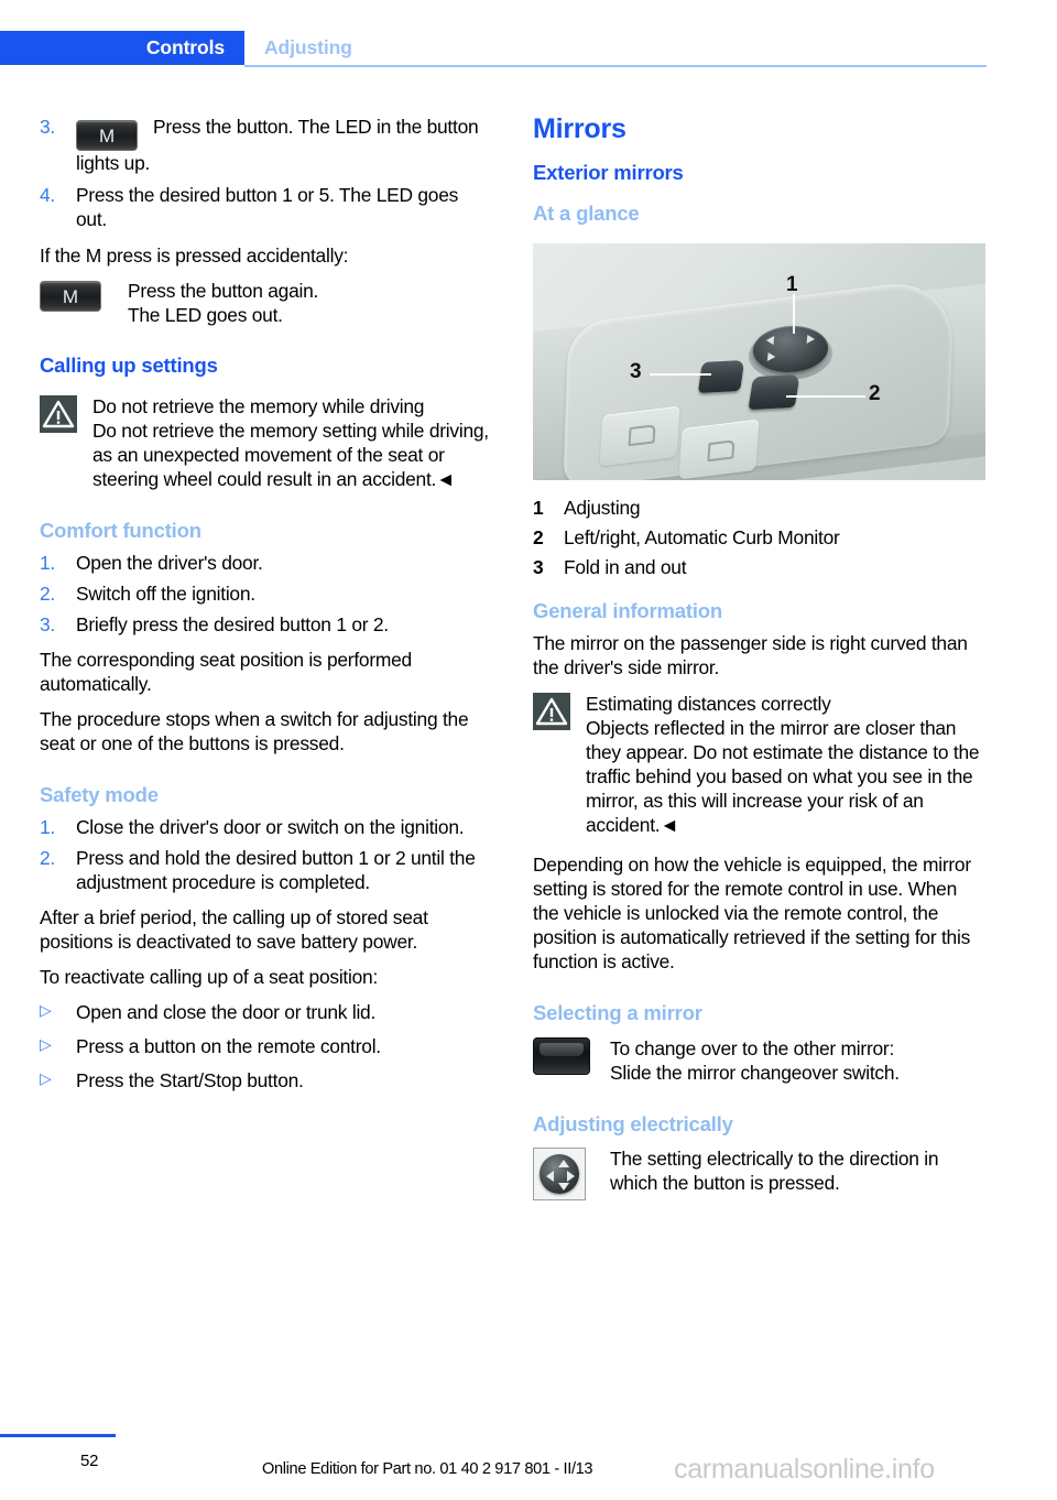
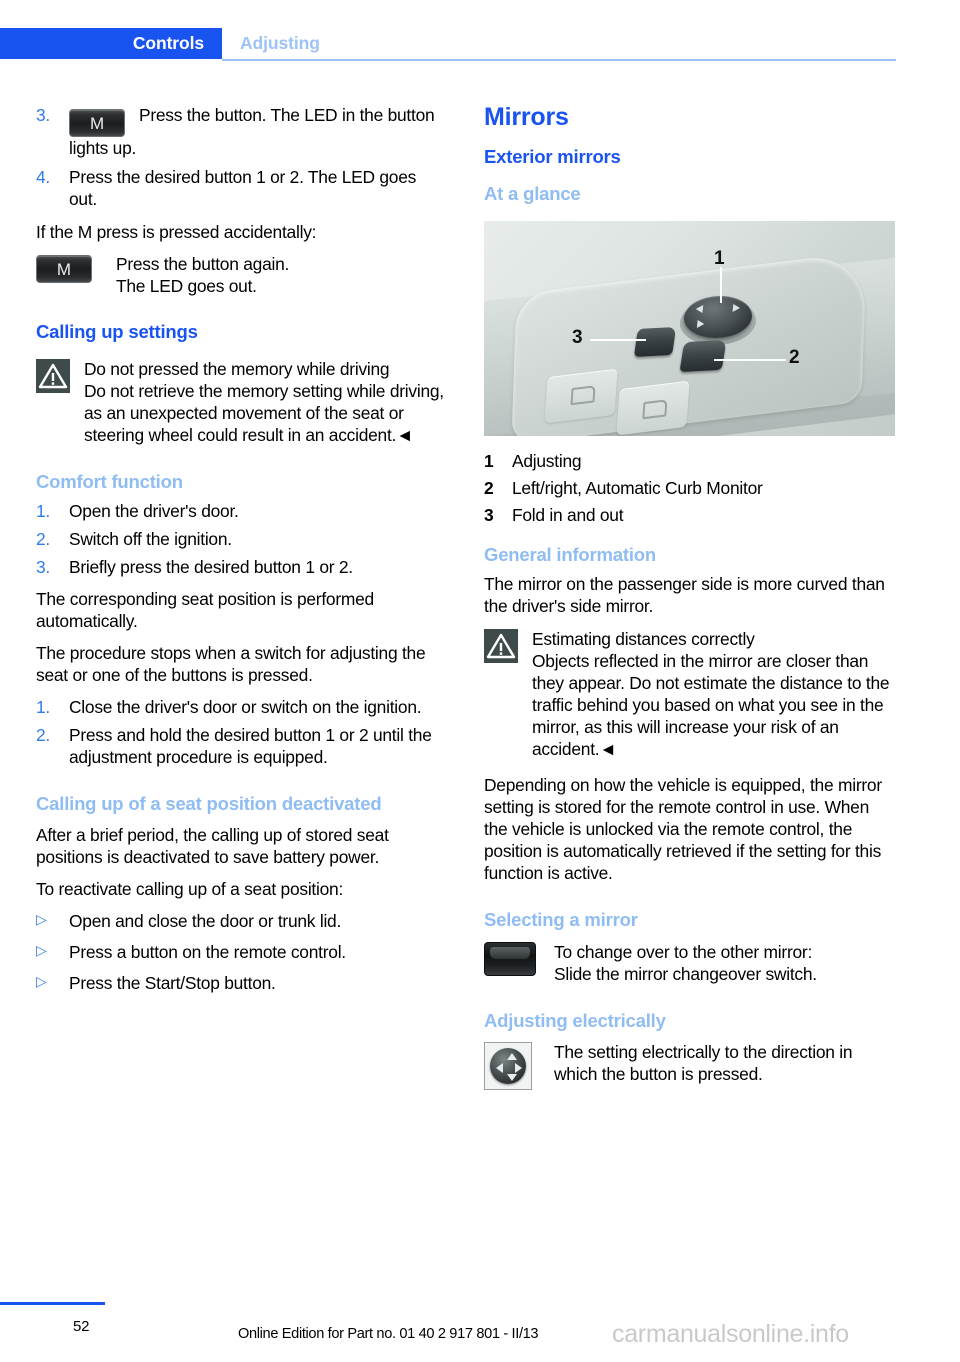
  Controls
  Adjusting
  3.
  M Press the button. The LED in the button lights up.
  4.
- Press the desired button 1 or 5. The LED goes out.
+ Press the desired button 1 or 2. The LED goes out.
  If the M press is pressed accidentally:
  M
  Press the button again.
  The LED goes out.
  Calling up settings
- Do not retrieve the memory while driving
+ Do not pressed the memory while driving
  Do not retrieve the memory setting while driving, as an unexpected movement of the seat or steering wheel could result in an accident.◄
  Comfort function
  1.
  Open the driver's door.
  2.
  Switch off the ignition.
  3.
  Briefly press the desired button 1 or 2.
  The corresponding seat position is performed automatically.
  The procedure stops when a switch for adjusting the seat or one of the buttons is pressed.
- Safety mode
  1.
  Close the driver's door or switch on the ignition.
  2.
- Press and hold the desired button 1 or 2 until the adjustment procedure is completed.
+ Press and hold the desired button 1 or 2 until the adjustment procedure is equipped.
+ Calling up of a seat position deactivated
  After a brief period, the calling up of stored seat positions is deactivated to save battery power.
  To reactivate calling up of a seat position:
  ▷
  Open and close the door or trunk lid.
  ▷
  Press a button on the remote control.
  ▷
  Press the Start/Stop button.
  Mirrors
  Exterior mirrors
  At a glance
  1
  2
  3
  1
  Adjusting
  2
  Left/right, Automatic Curb Monitor
  3
  Fold in and out
  General information
- The mirror on the passenger side is right curved than the driver's side mirror.
+ The mirror on the passenger side is more curved than the driver's side mirror.
  Estimating distances correctly
  Objects reflected in the mirror are closer than they appear. Do not estimate the distance to the traffic behind you based on what you see in the mirror, as this will increase your risk of an accident.◄
  Depending on how the vehicle is equipped, the mirror setting is stored for the remote control in use. When the vehicle is unlocked via the remote control, the position is automatically retrieved if the setting for this function is active.
  Selecting a mirror
  To change over to the other mirror:
  Slide the mirror changeover switch.
  Adjusting electrically
  The setting electrically to the direction in which the button is pressed.
  52
  Online Edition for Part no. 01 40 2 917 801 - II/13
  carmanualsonline.info
